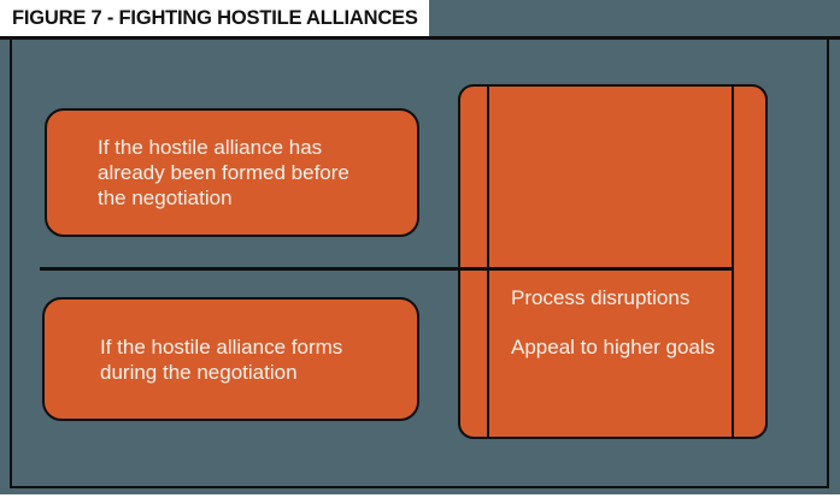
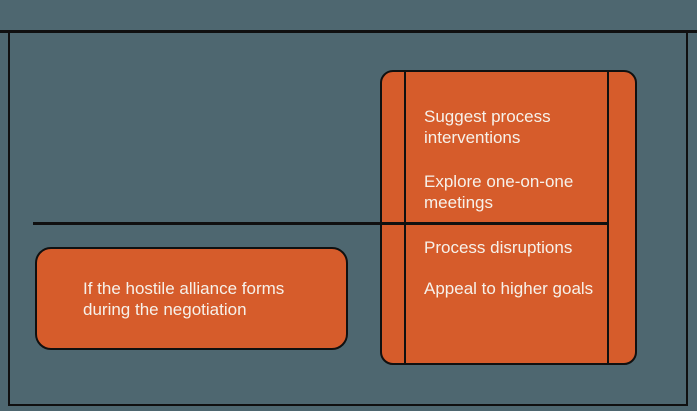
- FIGURE 7 - FIGHTING HOSTILE ALLIANCES
- If the hostile alliance has
- already been formed before
- the negotiation
  If the hostile alliance forms
  during the negotiation
+ Suggest process
+ interventions
+ Explore one-on-one
+ meetings
  Process disruptions
  Appeal to higher goals
